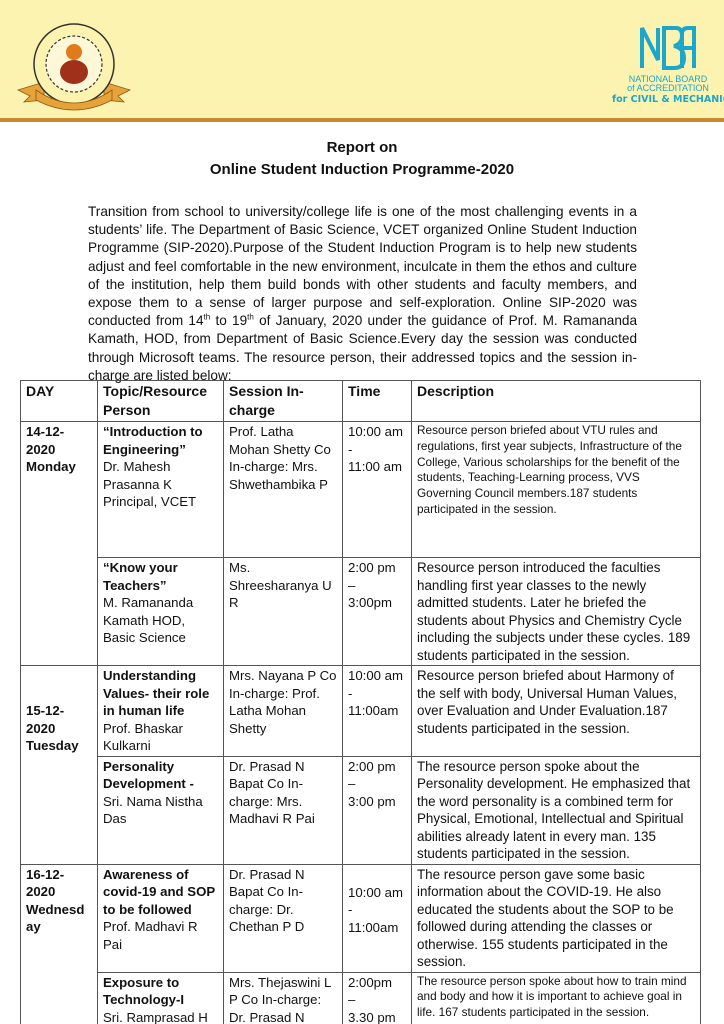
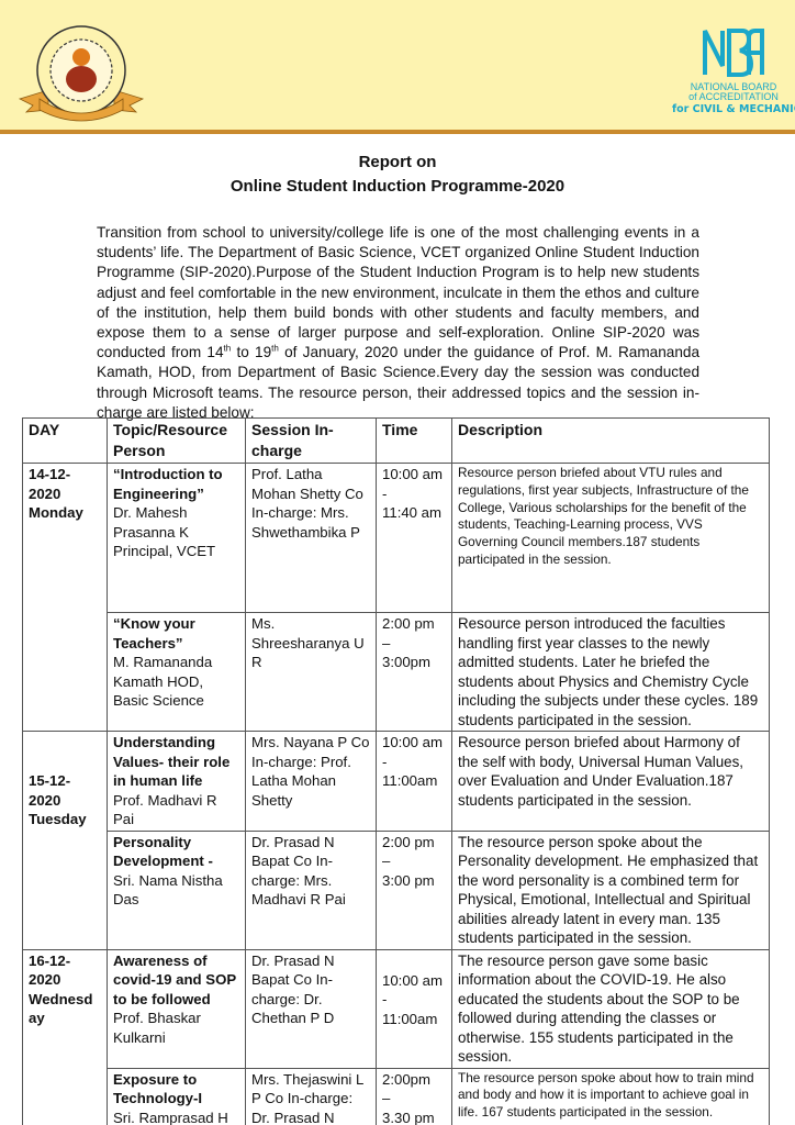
  NATIONAL BOARD
  of ACCREDITATION
  for CIVIL & MECHANI
  Report on
  Online Student Induction Programme-2020
  Transition from school to university/college life is one of the most challenging events in a students’ life. The Department of Basic Science, VCET organized Online Student Induction Programme (SIP-2020).Purpose of the Student Induction Program is to help new students adjust and feel comfortable in the new environment, inculcate in them the ethos and culture of the institution, help them build bonds with other students and faculty members, and expose them to a sense of larger purpose and self-exploration. Online SIP-2020 was conducted from 14th to 19th of January, 2020 under the guidance of Prof. M. Ramananda Kamath, HOD, from Department of Basic Science.Every day the session was conducted through Microsoft teams. The resource person, their addressed topics and the session in-charge are listed below:
  DAY	Topic/Resource Person	Session In-charge	Time	Description
- 14-12- 2020 Monday	“Introduction to Engineering” Dr. Mahesh Prasanna K Principal, VCET	Prof. Latha Mohan Shetty Co In-charge: Mrs. Shwethambika P	10:00 am - 11:00 am	Resource person briefed about VTU rules and regulations, first year subjects, Infrastructure of the College, Various scholarships for the benefit of the students, Teaching-Learning process, VVS Governing Council members.187 students participated in the session.
+ 14-12- 2020 Monday	“Introduction to Engineering” Dr. Mahesh Prasanna K Principal, VCET	Prof. Latha Mohan Shetty Co In-charge: Mrs. Shwethambika P	10:00 am - 11:40 am	Resource person briefed about VTU rules and regulations, first year subjects, Infrastructure of the College, Various scholarships for the benefit of the students, Teaching-Learning process, VVS Governing Council members.187 students participated in the session.
  “Know your Teachers” M. Ramananda Kamath HOD, Basic Science	Ms. Shreesharanya U R	2:00 pm – 3:00pm	Resource person introduced the faculties handling first year classes to the newly admitted students. Later he briefed the students about Physics and Chemistry Cycle including the subjects under these cycles. 189 students participated in the session.
- 15-12- 2020 Tuesday	Understanding Values- their role in human life Prof. Bhaskar Kulkarni	Mrs. Nayana P Co In-charge: Prof. Latha Mohan Shetty	10:00 am - 11:00am	Resource person briefed about Harmony of the self with body, Universal Human Values, over Evaluation and Under Evaluation.187 students participated in the session.
+ 15-12- 2020 Tuesday	Understanding Values- their role in human life Prof. Madhavi R Pai	Mrs. Nayana P Co In-charge: Prof. Latha Mohan Shetty	10:00 am - 11:00am	Resource person briefed about Harmony of the self with body, Universal Human Values, over Evaluation and Under Evaluation.187 students participated in the session.
  Personality Development - Sri. Nama Nistha Das	Dr. Prasad N Bapat Co In-charge: Mrs. Madhavi R Pai	2:00 pm – 3:00 pm	The resource person spoke about the Personality development. He emphasized that the word personality is a combined term for Physical, Emotional, Intellectual and Spiritual abilities already latent in every man. 135 students participated in the session.
- 16-12- 2020 Wednesd ay	Awareness of covid-19 and SOP to be followed Prof. Madhavi R Pai	Dr. Prasad N Bapat Co In-charge: Dr. Chethan P D	10:00 am - 11:00am	The resource person gave some basic information about the COVID-19. He also educated the students about the SOP to be followed during attending the classes or otherwise. 155 students participated in the session.
+ 16-12- 2020 Wednesd ay	Awareness of covid-19 and SOP to be followed Prof. Bhaskar Kulkarni	Dr. Prasad N Bapat Co In-charge: Dr. Chethan P D	10:00 am - 11:00am	The resource person gave some basic information about the COVID-19. He also educated the students about the SOP to be followed during attending the classes or otherwise. 155 students participated in the session.
  Exposure to Technology-I Sri. Ramprasad H	Mrs. Thejaswini L P Co In-charge: Dr. Prasad N	2:00pm – 3.30 pm	The resource person spoke about how to train mind and body and how it is important to achieve goal in life. 167 students participated in the session.
